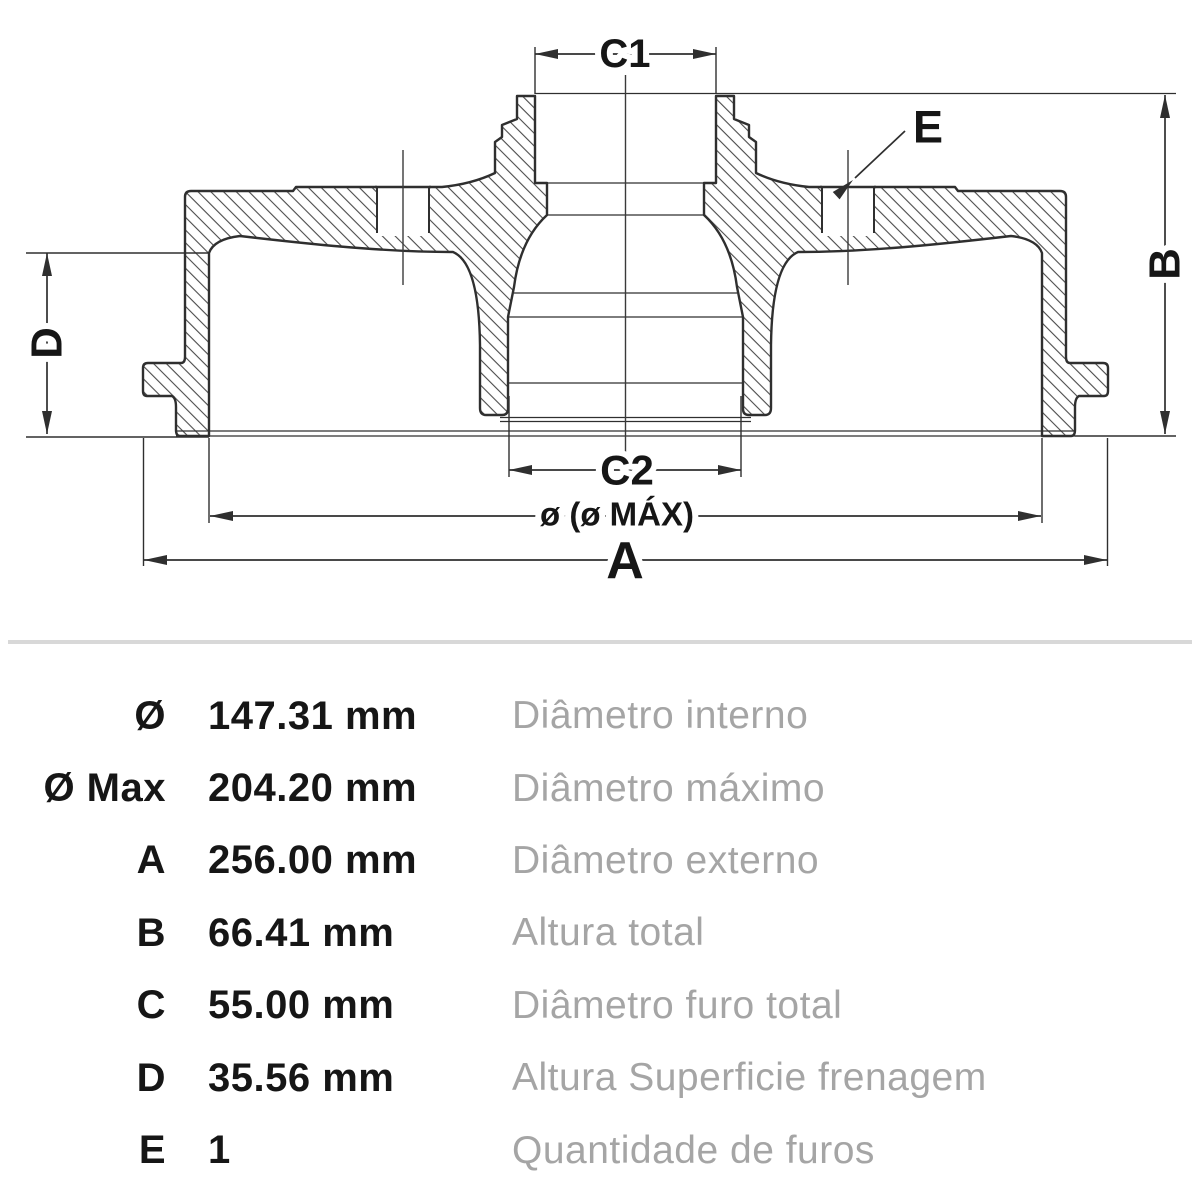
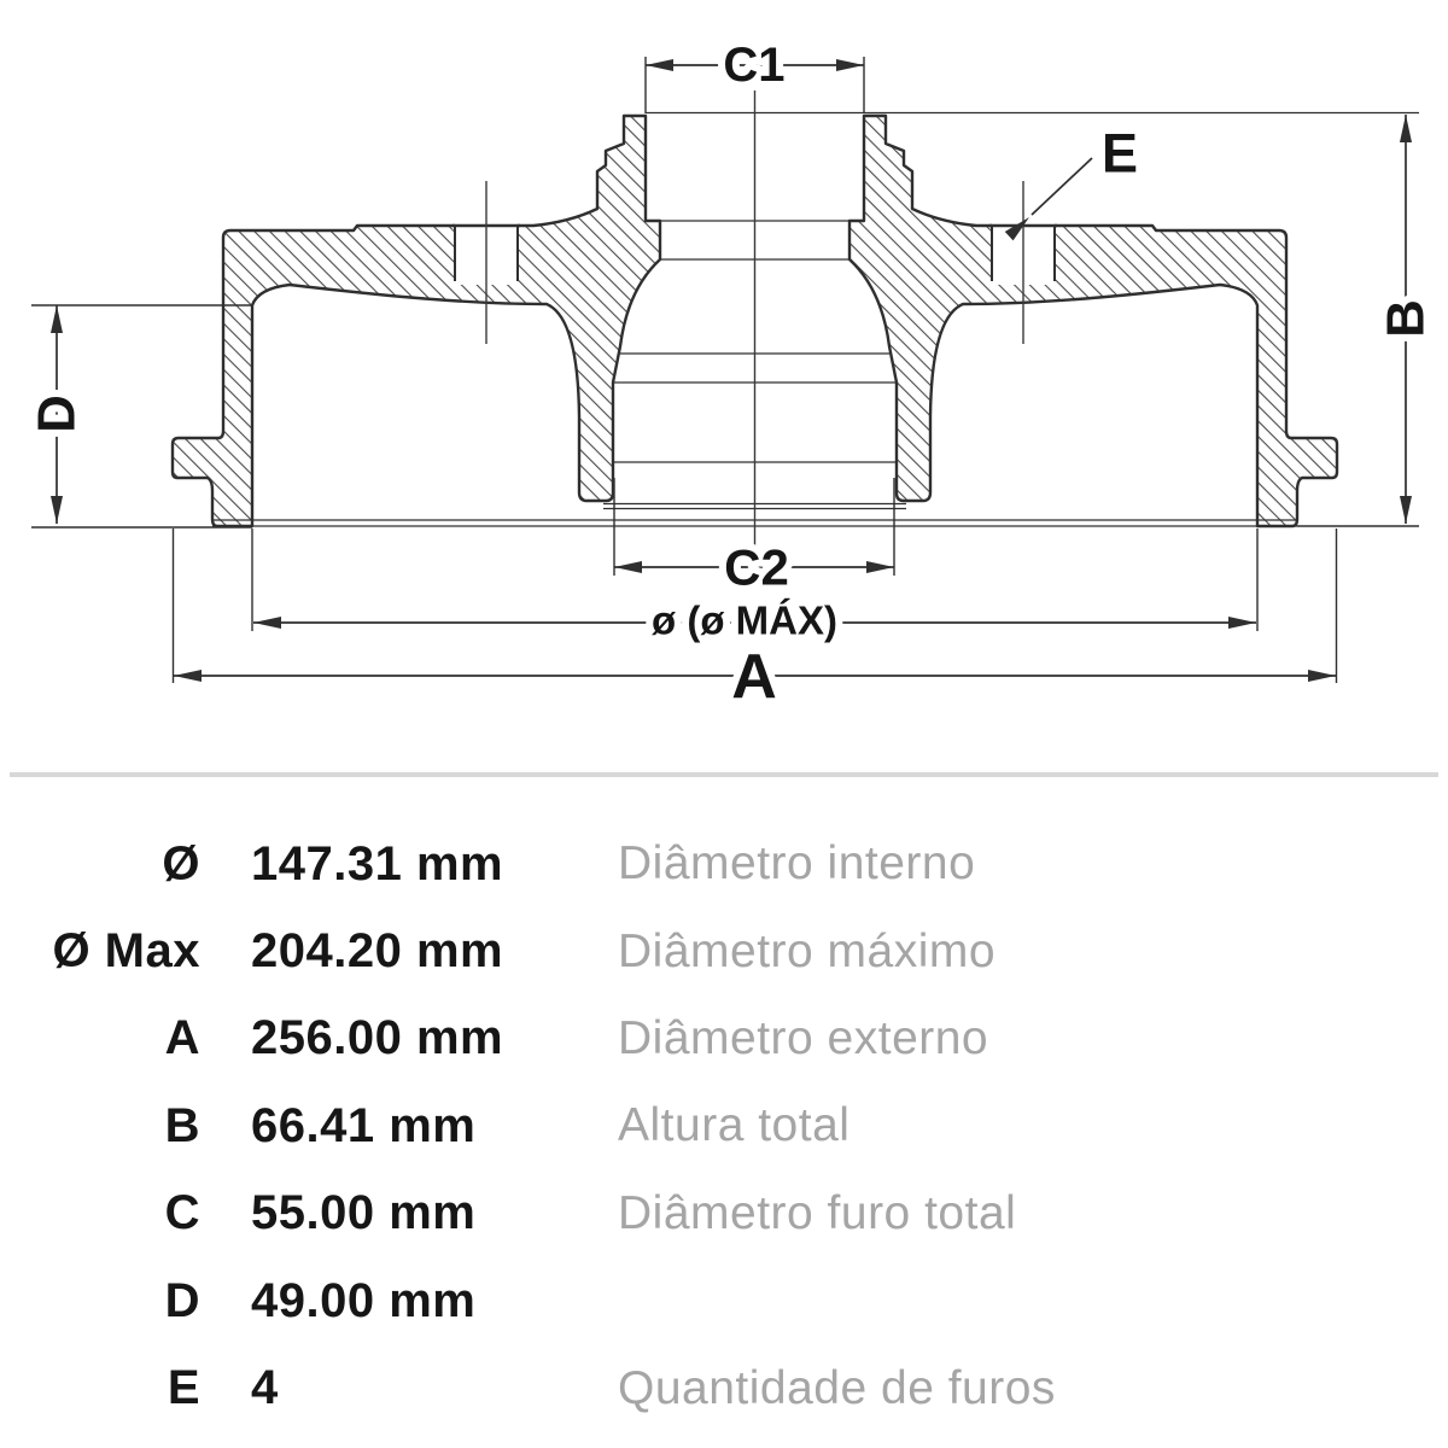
  C1
  E
  C2
  ø (ø MÁX)
  A
  Ø
  147.31 mm
  Diâmetro interno
  Ø Max
  204.20 mm
  Diâmetro máximo
  A
  256.00 mm
  Diâmetro externo
  B
  66.41 mm
  Altura total
  C
  55.00 mm
  Diâmetro furo total
  D
- 35.56 mm
+ 49.00 mm
- Altura Superficie frenagem
  E
- 1
+ 4
  Quantidade de furos
